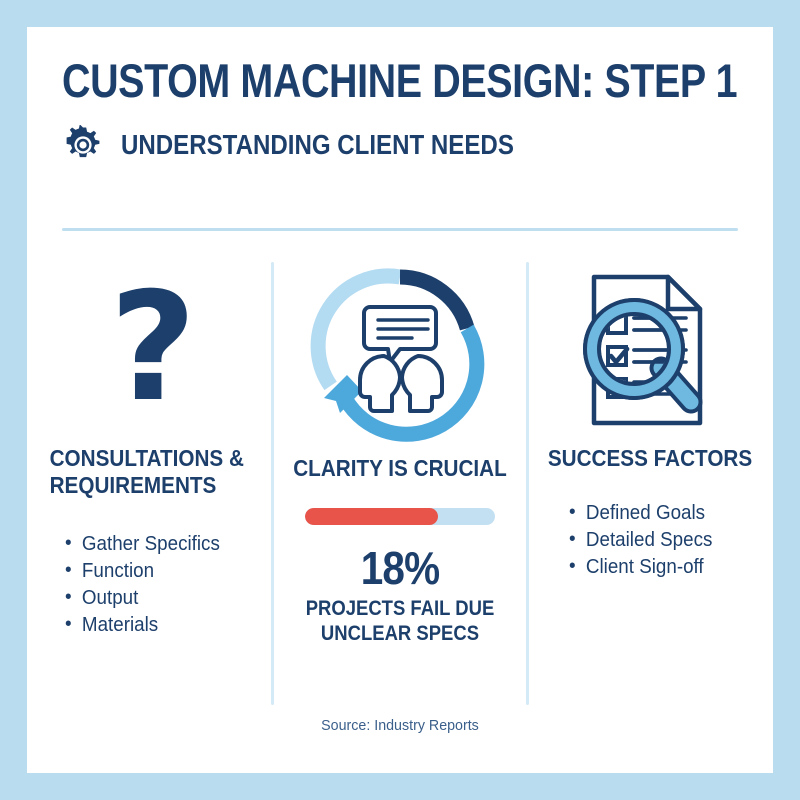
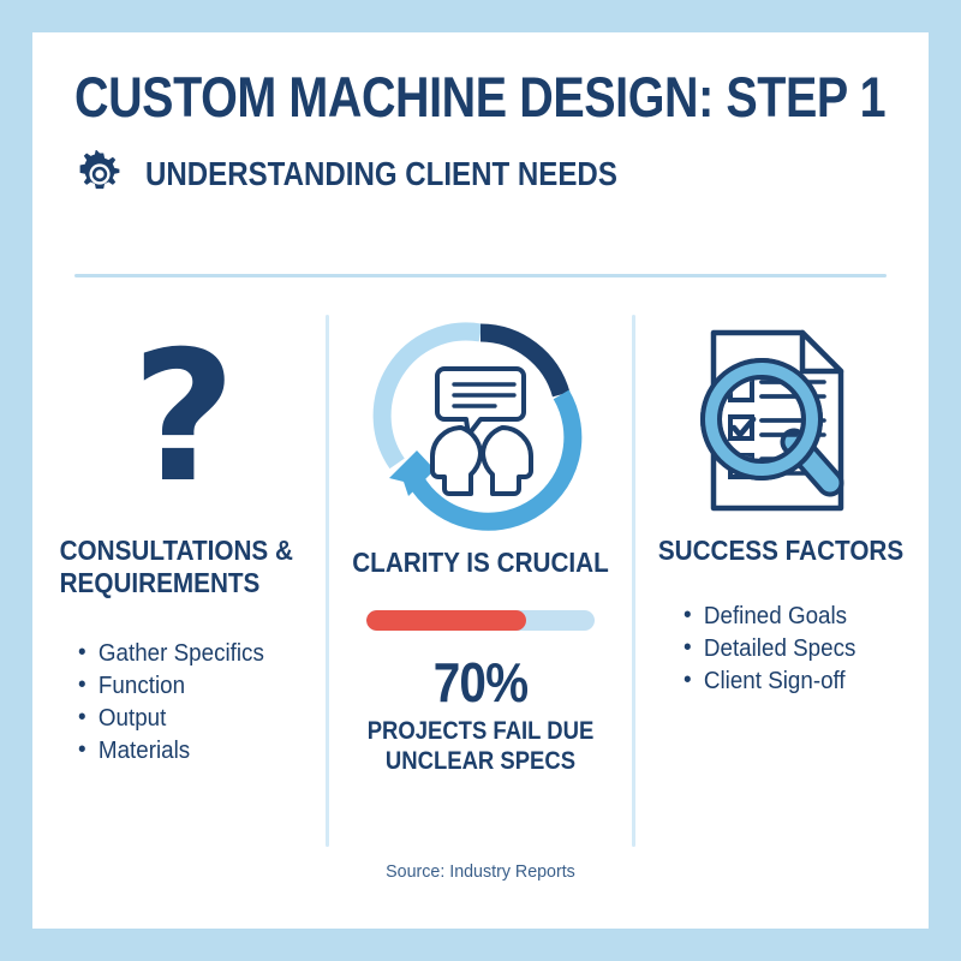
  CUSTOM MACHINE DESIGN: STEP 1
  UNDERSTANDING CLIENT NEEDS
  ?
  CONSULTATIONS & REQUIREMENTS
  Gather Specifics
  Function
  Output
  Materials
  CLARITY IS CRUCIAL
- 18%
+ 70%
  PROJECTS FAIL DUE
  UNCLEAR SPECS
  SUCCESS FACTORS
  Defined Goals
  Detailed Specs
  Client Sign-off
  Source: Industry Reports
